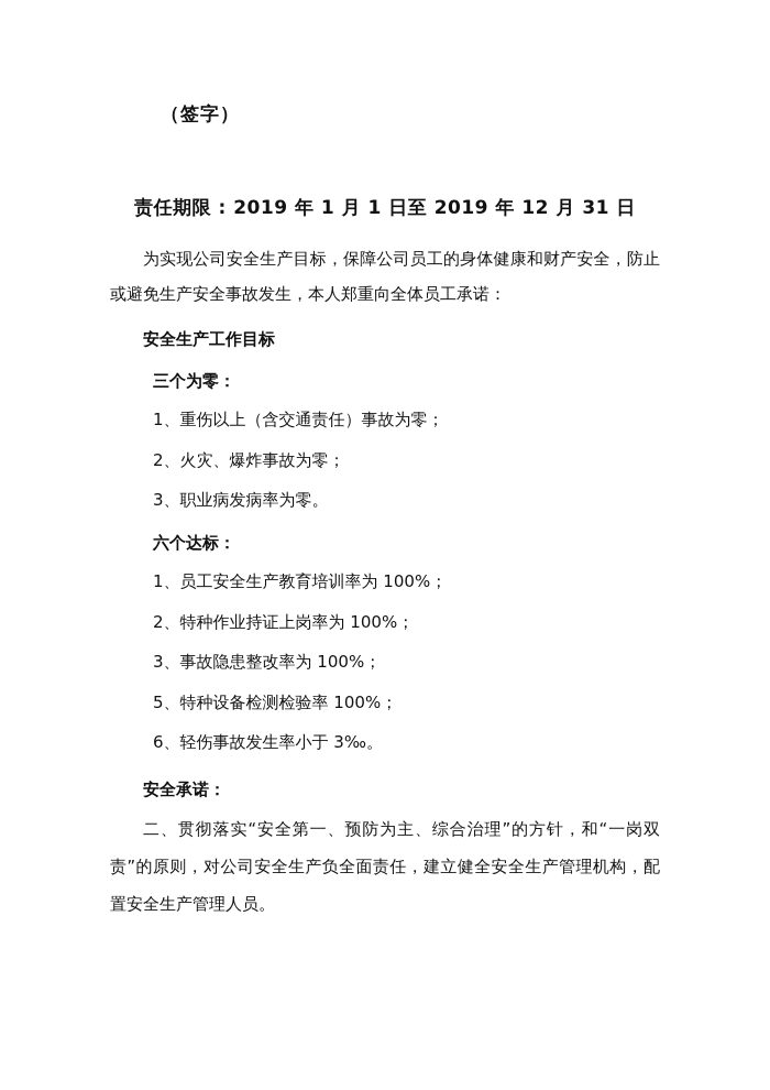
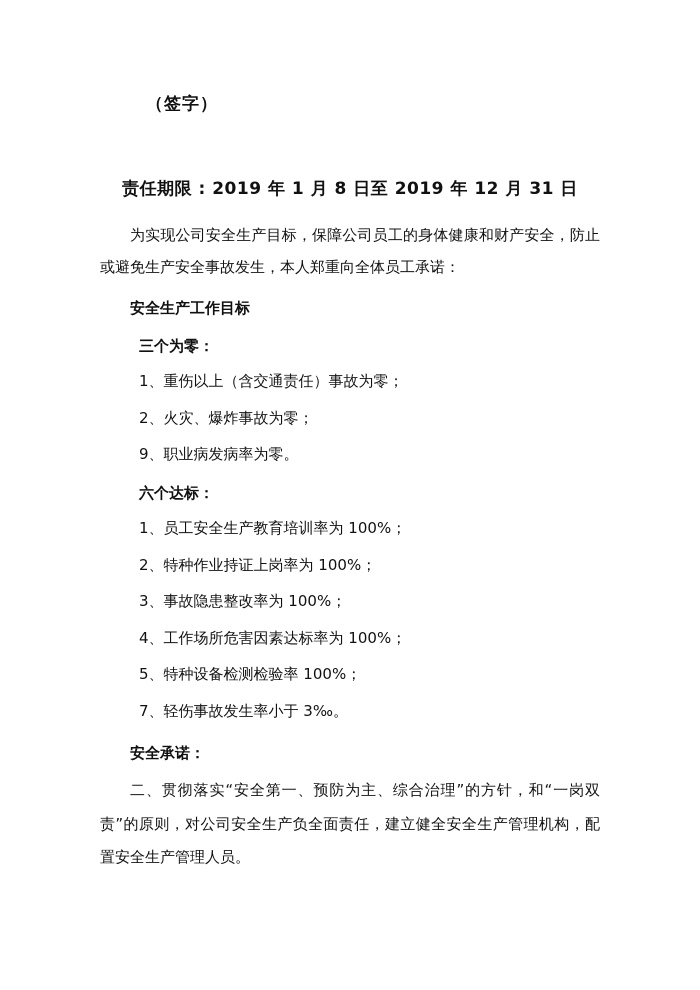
  （签字）
- 责任期限 : 2019 年 1 月 1 日至 2019 年 12 月 31 日
+ 责任期限 : 2019 年 1 月 8 日至 2019 年 12 月 31 日
  为实现公司安全生产目标，保障公司员工的身体健康和财产安全，防止或避免生产安全事故发生，本人郑重向全体员工承诺：
  安全生产工作目标
  三个为零：
  1、重伤以上（含交通责任）事故为零；
  2、火灾、爆炸事故为零；
- 3、职业病发病率为零。
+ 9、职业病发病率为零。
  六个达标：
  1、员工安全生产教育培训率为 100%；
  2、特种作业持证上岗率为 100%；
  3、事故隐患整改率为 100%；
+ 4、工作场所危害因素达标率为 100%；
  5、特种设备检测检验率 100%；
- 6、轻伤事故发生率小于 3‰。
+ 7、轻伤事故发生率小于 3‰。
  安全承诺：
  二、贯彻落实“安全第一、预防为主、综合治理”的方针，和“一岗双责”的原则，对公司安全生产负全面责任，建立健全安全生产管理机构，配置安全生产管理人员。
